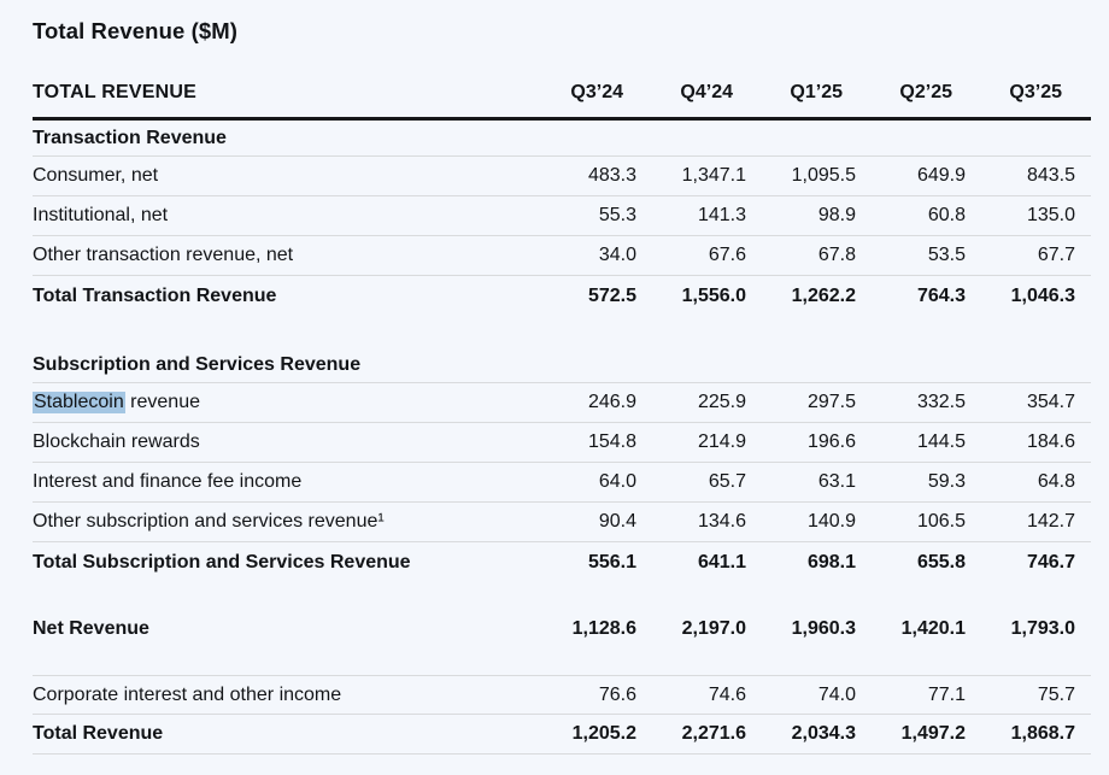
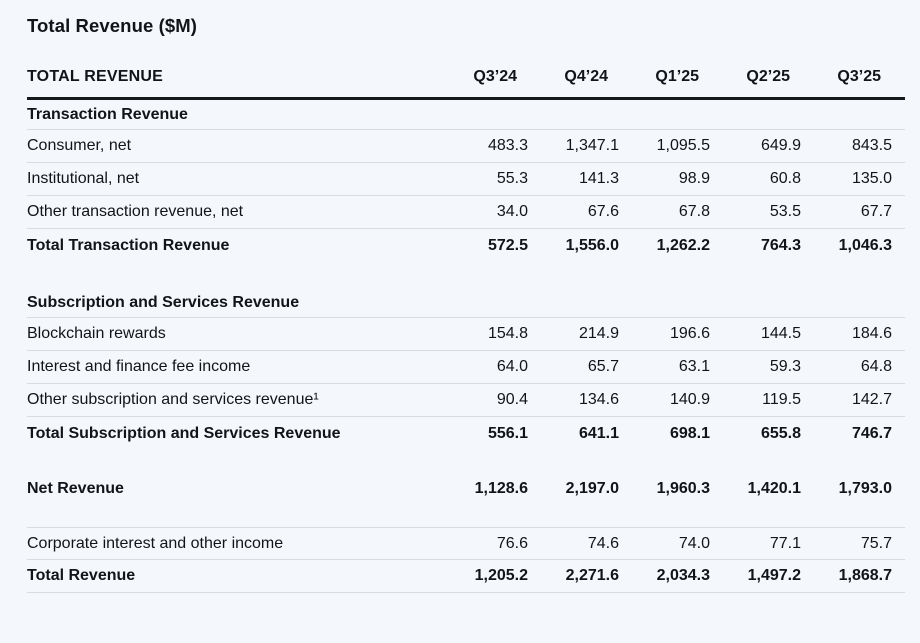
  Total Revenue ($M)
  TOTAL REVENUE
  Q3’24
  Q4’24
  Q1’25
  Q2’25
  Q3’25
  Transaction Revenue
  Consumer, net
  483.3
  1,347.1
  1,095.5
  649.9
  843.5
  Institutional, net
  55.3
  141.3
  98.9
  60.8
  135.0
  Other transaction revenue, net
  34.0
  67.6
  67.8
  53.5
  67.7
  Total Transaction Revenue
  572.5
  1,556.0
  1,262.2
  764.3
  1,046.3
  Subscription and Services Revenue
- Stablecoin revenue
- 246.9
- 225.9
- 297.5
- 332.5
- 354.7
  Blockchain rewards
  154.8
  214.9
  196.6
  144.5
  184.6
  Interest and finance fee income
  64.0
  65.7
  63.1
  59.3
  64.8
  Other subscription and services revenue¹
  90.4
  134.6
  140.9
- 106.5
+ 119.5
  142.7
  Total Subscription and Services Revenue
  556.1
  641.1
  698.1
  655.8
  746.7
  Net Revenue
  1,128.6
  2,197.0
  1,960.3
  1,420.1
  1,793.0
  Corporate interest and other income
  76.6
  74.6
  74.0
  77.1
  75.7
  Total Revenue
  1,205.2
  2,271.6
  2,034.3
  1,497.2
  1,868.7
